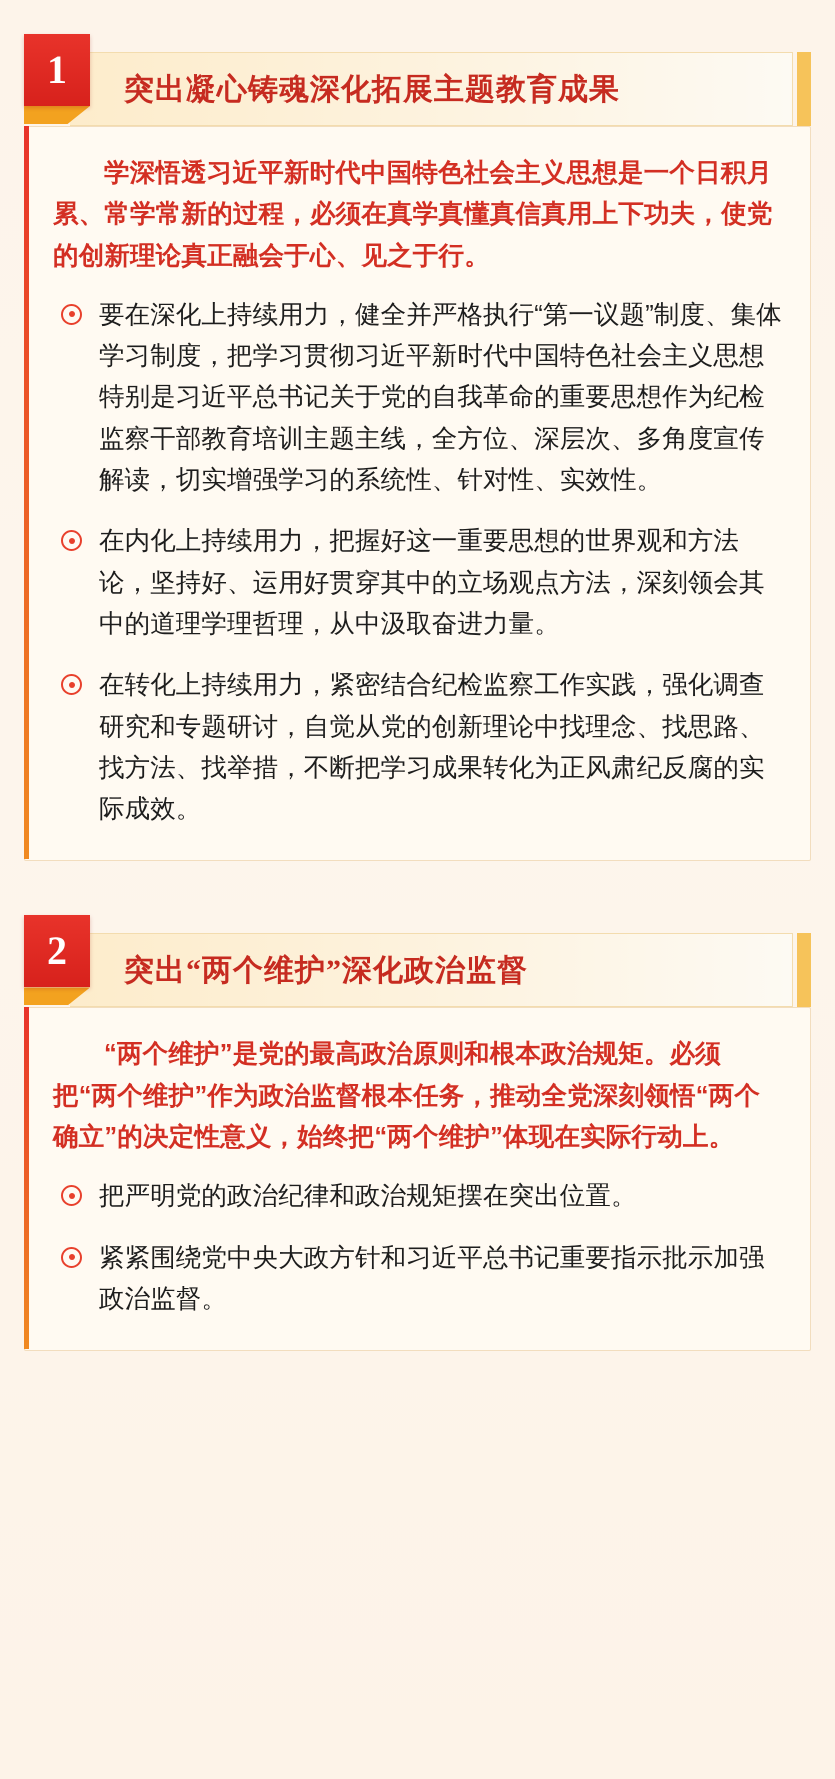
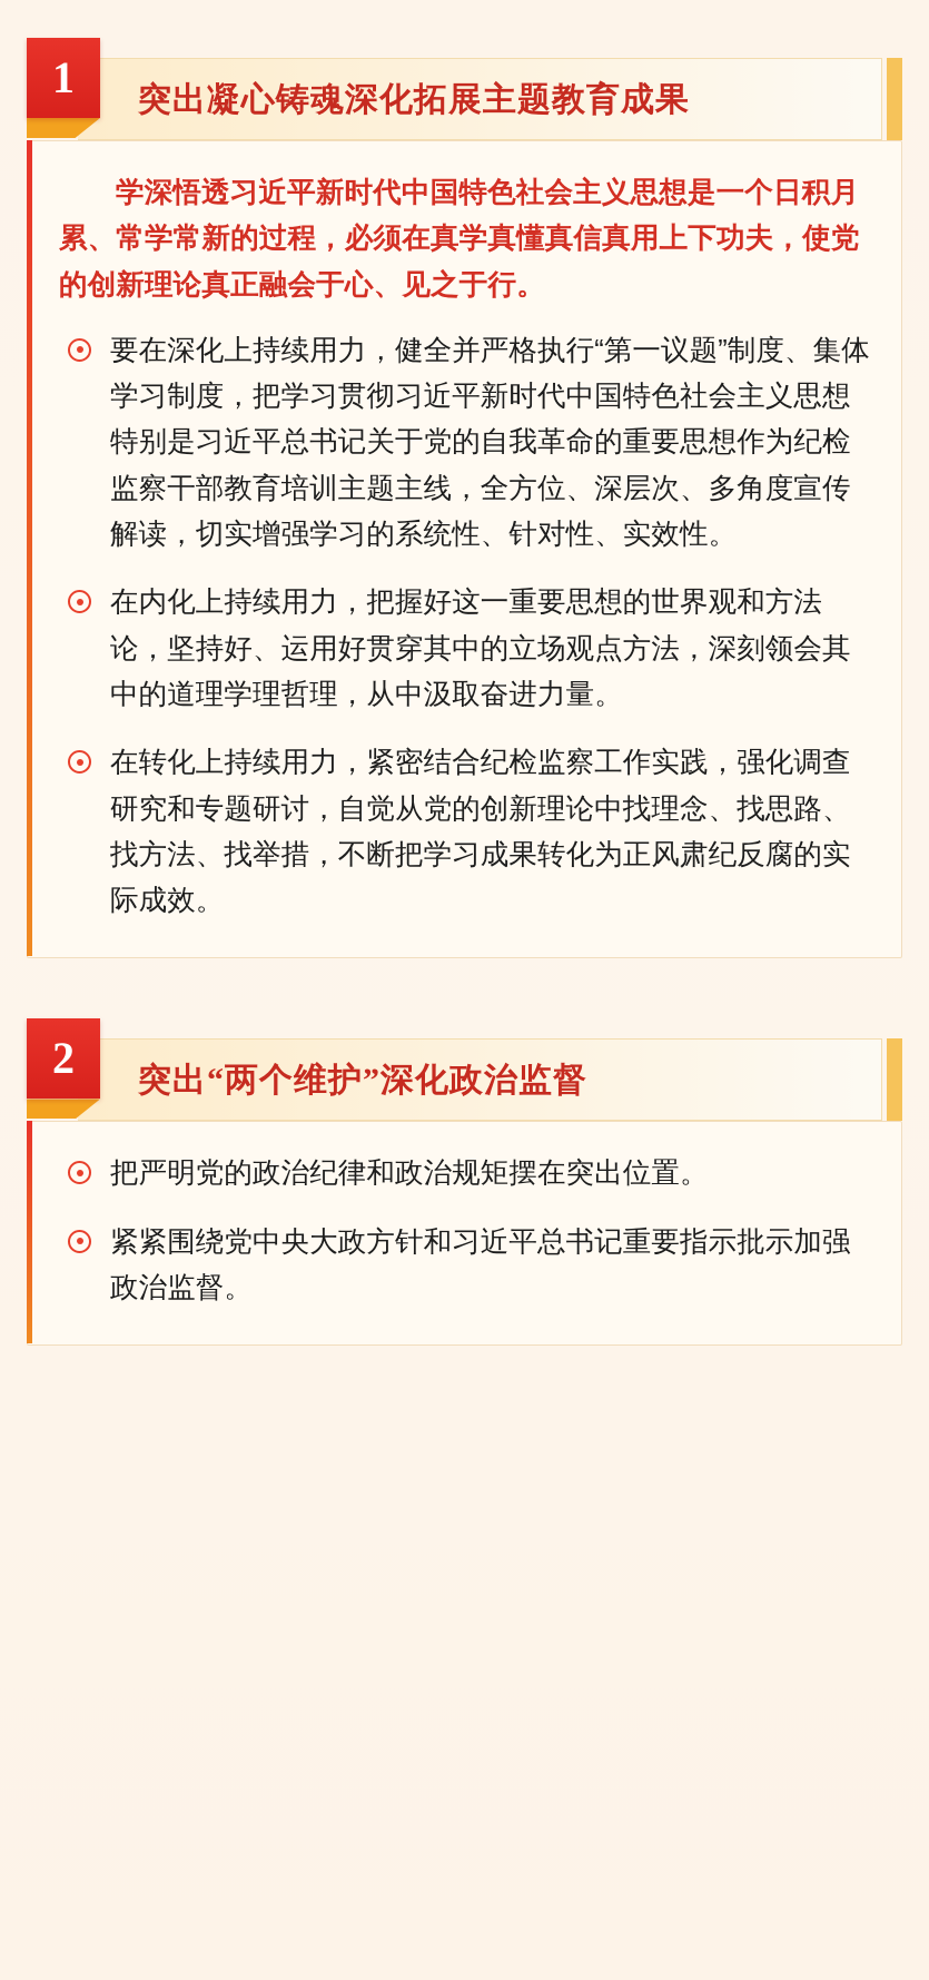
  1
  突出凝心铸魂深化拓展主题教育成果
  学深悟透习近平新时代中国特色社会主义思想是一个日积月累、常学常新的过程，必须在真学真懂真信真用上下功夫，使党的创新理论真正融会于心、见之于行。
  要在深化上持续用力，健全并严格执行“第一议题”制度、集体学习制度，把学习贯彻习近平新时代中国特色社会主义思想特别是习近平总书记关于党的自我革命的重要思想作为纪检监察干部教育培训主题主线，全方位、深层次、多角度宣传解读，切实增强学习的系统性、针对性、实效性。
  在内化上持续用力，把握好这一重要思想的世界观和方法论，坚持好、运用好贯穿其中的立场观点方法，深刻领会其中的道理学理哲理，从中汲取奋进力量。
  在转化上持续用力，紧密结合纪检监察工作实践，强化调查研究和专题研讨，自觉从党的创新理论中找理念、找思路、找方法、找举措，不断把学习成果转化为正风肃纪反腐的实际成效。
  2
  突出“两个维护”深化政治监督
- “两个维护”是党的最高政治原则和根本政治规矩。必须把“两个维护”作为政治监督根本任务，推动全党深刻领悟“两个确立”的决定性意义，始终把“两个维护”体现在实际行动上。
  把严明党的政治纪律和政治规矩摆在突出位置。
  紧紧围绕党中央大政方针和习近平总书记重要指示批示加强政治监督。
